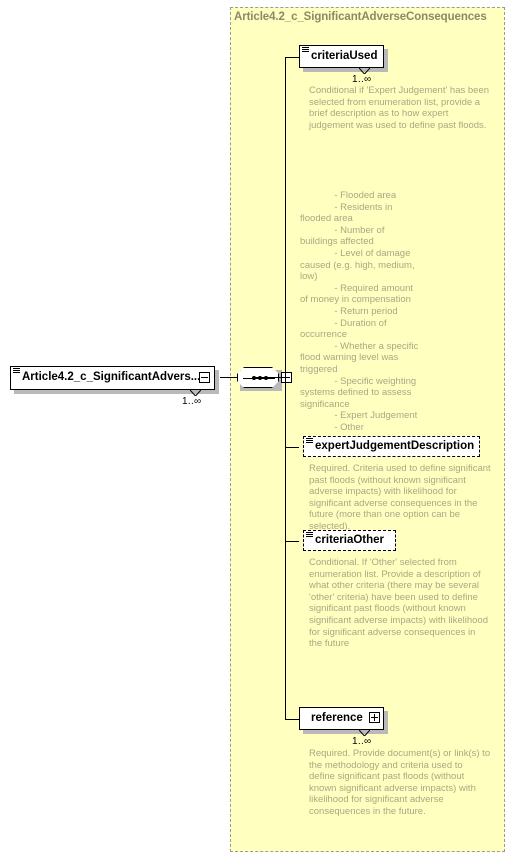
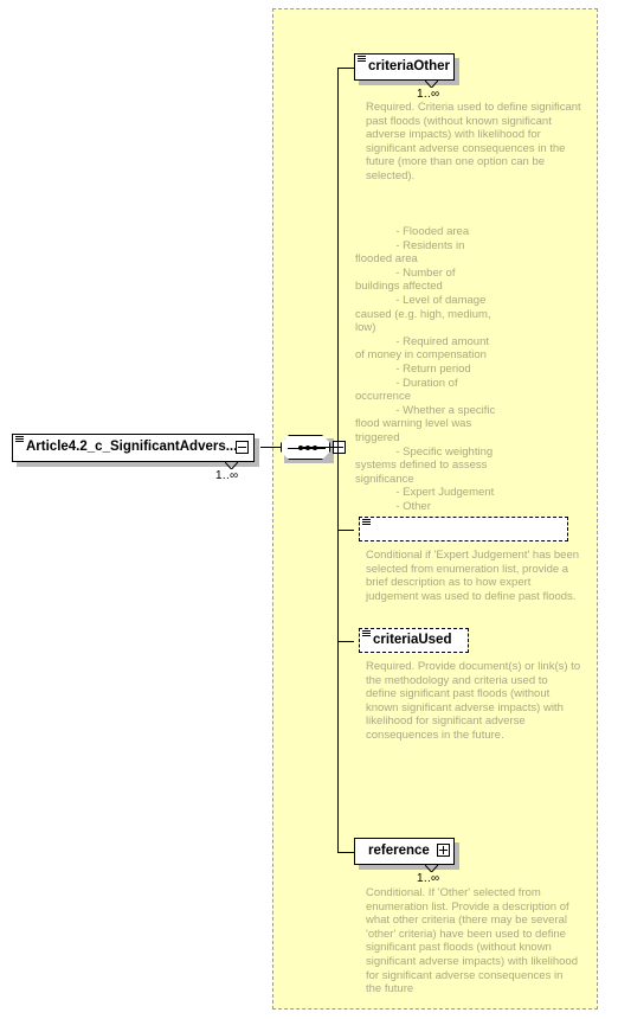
- Article4.2_c_SignificantAdverseConsequences
  Article4.2_c_SignificantAdvers..
  1..∞
- criteriaUsed
+ criteriaOther
  1..∞
- Conditional if 'Expert Judgement' has been selected from enumeration list, provide a brief description as to how expert judgement was used to define past floods.
+ Required. Criteria used to define significant past floods (without known significant adverse impacts) with likelihood for significant adverse consequences in the future (more than one option can be selected).
  - Flooded area
  - Residents in
  flooded area
  - Number of
  buildings affected
  - Level of damage
  caused (e.g. high, medium,
  low)
  - Required amount
  of money in compensation
  - Return period
  - Duration of
  occurrence
  - Whether a specific
  flood warning level was
  triggered
  - Specific weighting
  systems defined to assess
  significance
  - Expert Judgement
  - Other
- expertJudgementDescription
- Required. Criteria used to define significant past floods (without known significant adverse impacts) with likelihood for significant adverse consequences in the future (more than one option can be selected).
+ Conditional if 'Expert Judgement' has been selected from enumeration list, provide a brief description as to how expert judgement was used to define past floods.
- criteriaOther
+ criteriaUsed
- Conditional. If 'Other' selected from enumeration list. Provide a description of what other criteria (there may be several 'other' criteria) have been used to define significant past floods (without known significant adverse impacts) with likelihood for significant adverse consequences in the future
+ Required. Provide document(s) or link(s) to the methodology and criteria used to define significant past floods (without known significant adverse impacts) with likelihood for significant adverse consequences in the future.
  reference
  1..∞
- Required. Provide document(s) or link(s) to the methodology and criteria used to define significant past floods (without known significant adverse impacts) with likelihood for significant adverse consequences in the future.
+ Conditional. If 'Other' selected from enumeration list. Provide a description of what other criteria (there may be several 'other' criteria) have been used to define significant past floods (without known significant adverse impacts) with likelihood for significant adverse consequences in the future
